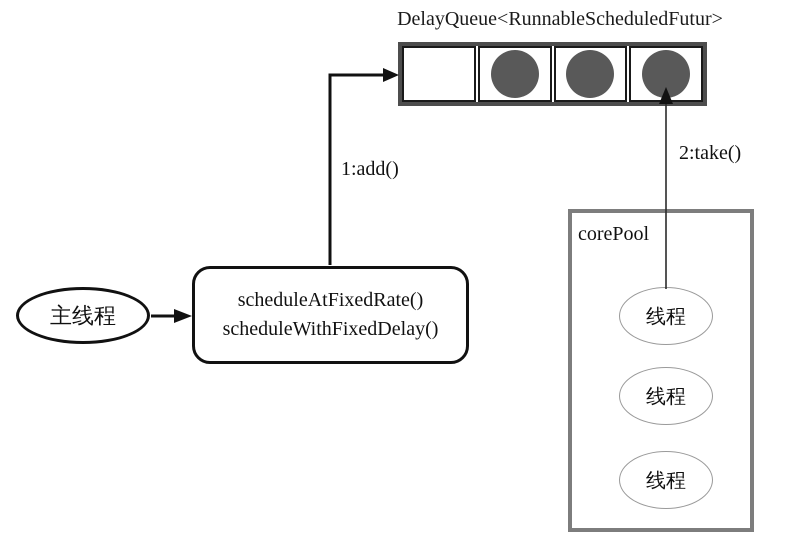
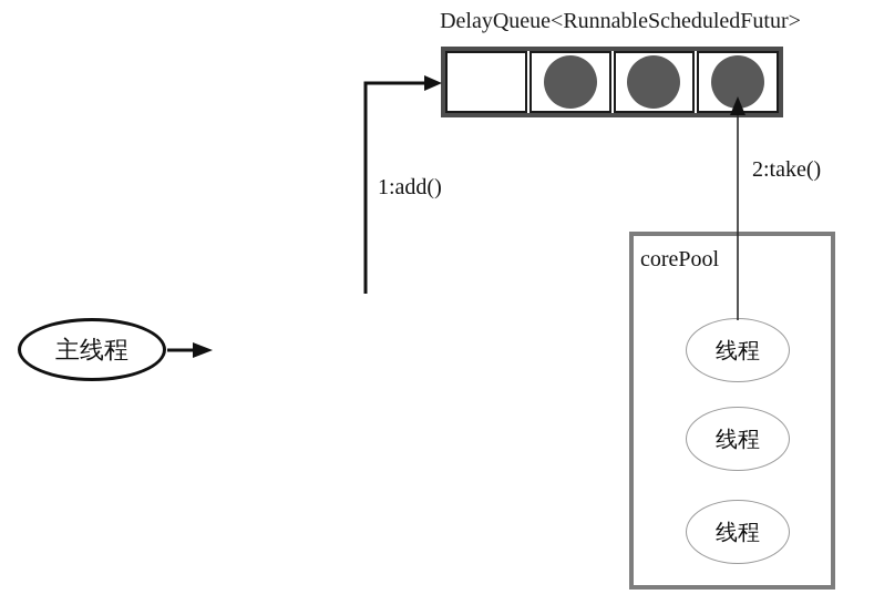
  DelayQueue<RunnableScheduledFutur>
  主线程
- scheduleAtFixedRate()
- scheduleWithFixedDelay()
  1:add()
  2:take()
  corePool
  线程
  线程
  线程
